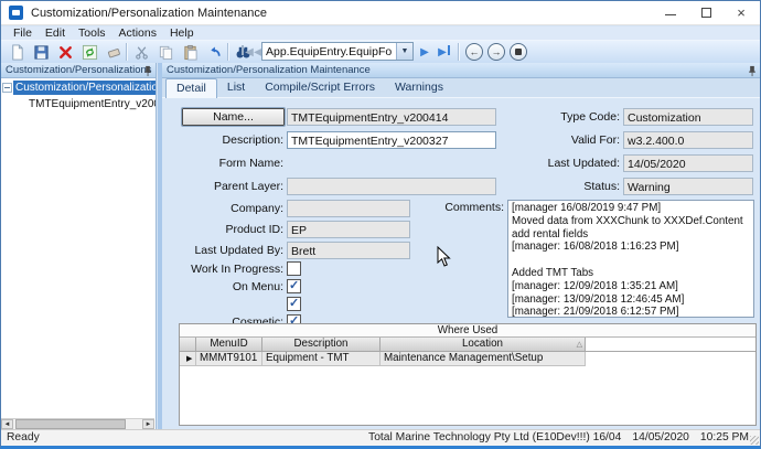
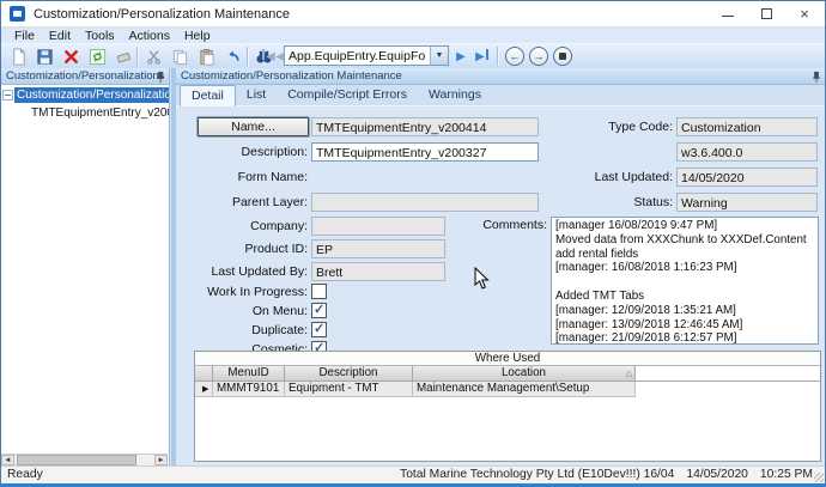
  Customization/Personalization Maintenance
  ×
  File
  Edit
  Tools
  Actions
  Help
  ◀
  ◀
  App.EquipEntry.EquipFo
  ▶
  ▶
  ←
  →
  Customization/Personalization
  Customization/Personalizatio
  TMTEquipmentEntry_v20
  Customization/Personalization Maintenance
  Detail
  List
  Compile/Script Errors
  Warnings
  Name...
  TMTEquipmentEntry_v200414
  Description:
  TMTEquipmentEntry_v200327
  Form Name:
  Parent Layer:
  Company:
  Product ID:
  EP
  Last Updated By:
  Brett
  Work In Progress:
  On Menu:
+ Duplicate:
  Cosmetic:
  Type Code:
  Customization
- Valid For:
- w3.2.400.0
+ w3.6.400.0
  Last Updated:
  14/05/2020
  Status:
  Warning
  Comments:
  [manager 16/08/2019 9:47 PM]
  Moved data from XXXChunk to XXXDef.Content
  add rental fields
  [manager: 16/08/2018 1:16:23 PM]
  Added TMT Tabs
  [manager: 12/09/2018 1:35:21 AM]
  [manager: 13/09/2018 12:46:45 AM]
  [manager: 21/09/2018 6:12:57 PM]
  Where Used
  MenuID
  Description
  Location
  MMMT9101
  Equipment - TMT
  Maintenance Management\Setup
  Ready
  Total Marine Technology Pty Ltd (E10Dev!!!) 16/04
  14/05/2020
  10:25 PM
